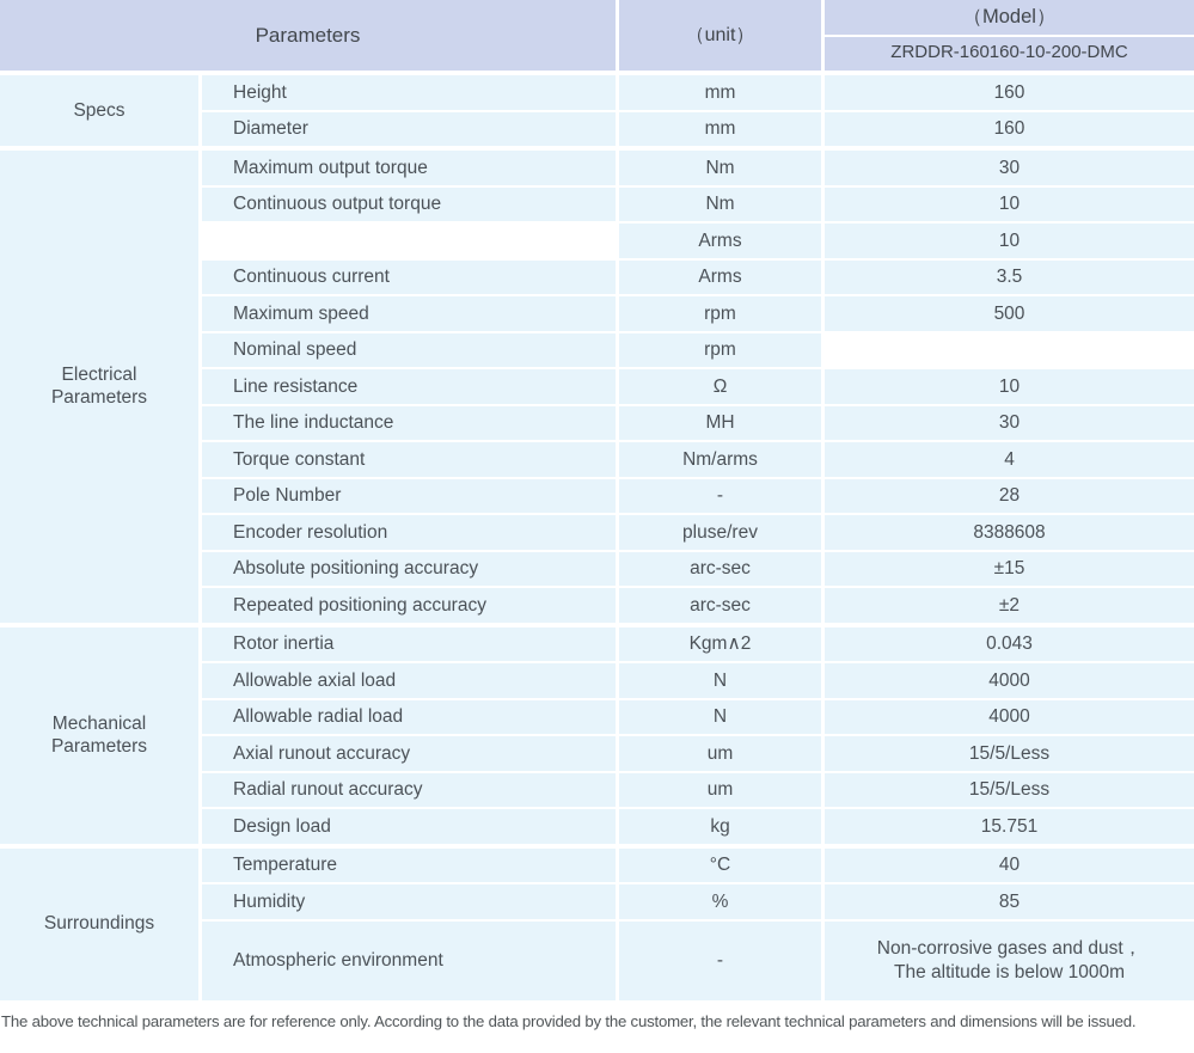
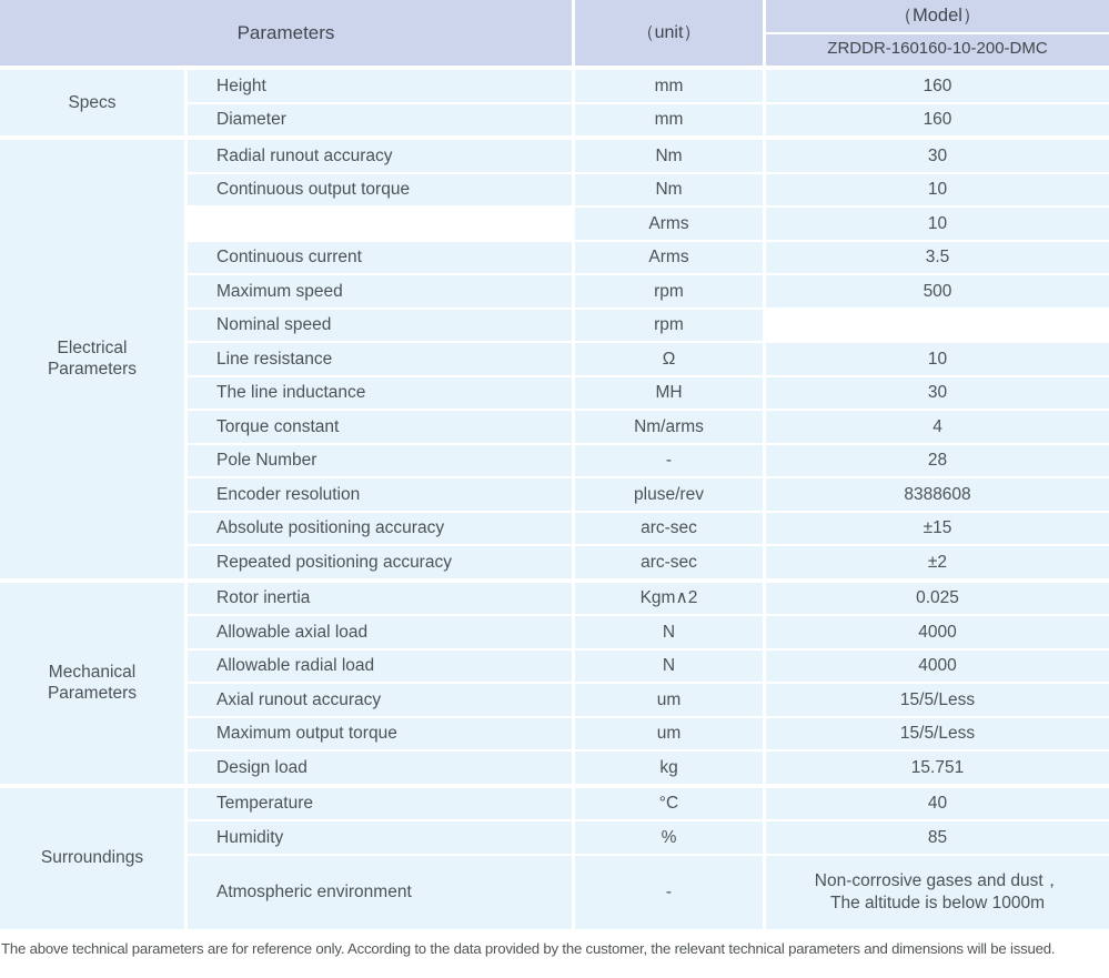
  Parameters
  （unit）
  （Model）
  ZRDDR-160160-10-200-DMC
  Specs
  Height
  mm
  160
  Diameter
  mm
  160
  Electrical
  Parameters
- Maximum output torque
+ Radial runout accuracy
  Nm
  30
  Continuous output torque
  Nm
  10
  Arms
  10
  Continuous current
  Arms
  3.5
  Maximum speed
  rpm
  500
  Nominal speed
  rpm
  Line resistance
  Ω
  10
  The line inductance
  MH
  30
  Torque constant
  Nm/arms
  4
  Pole Number
  -
  28
  Encoder resolution
  pluse/rev
  8388608
  Absolute positioning accuracy
  arc-sec
  ±15
  Repeated positioning accuracy
  arc-sec
  ±2
  Mechanical
  Parameters
  Rotor inertia
  Kgm∧2
- 0.043
+ 0.025
  Allowable axial load
  N
  4000
  Allowable radial load
  N
  4000
  Axial runout accuracy
  um
  15/5/Less
- Radial runout accuracy
+ Maximum output torque
  um
  15/5/Less
  Design load
  kg
  15.751
  Surroundings
  Temperature
  °C
  40
  Humidity
  %
  85
  Atmospheric environment
  -
  Non-corrosive gases and dust，
  The altitude is below 1000m
  The above technical parameters are for reference only. According to the data provided by the customer, the relevant technical parameters and dimensions will be issued.
